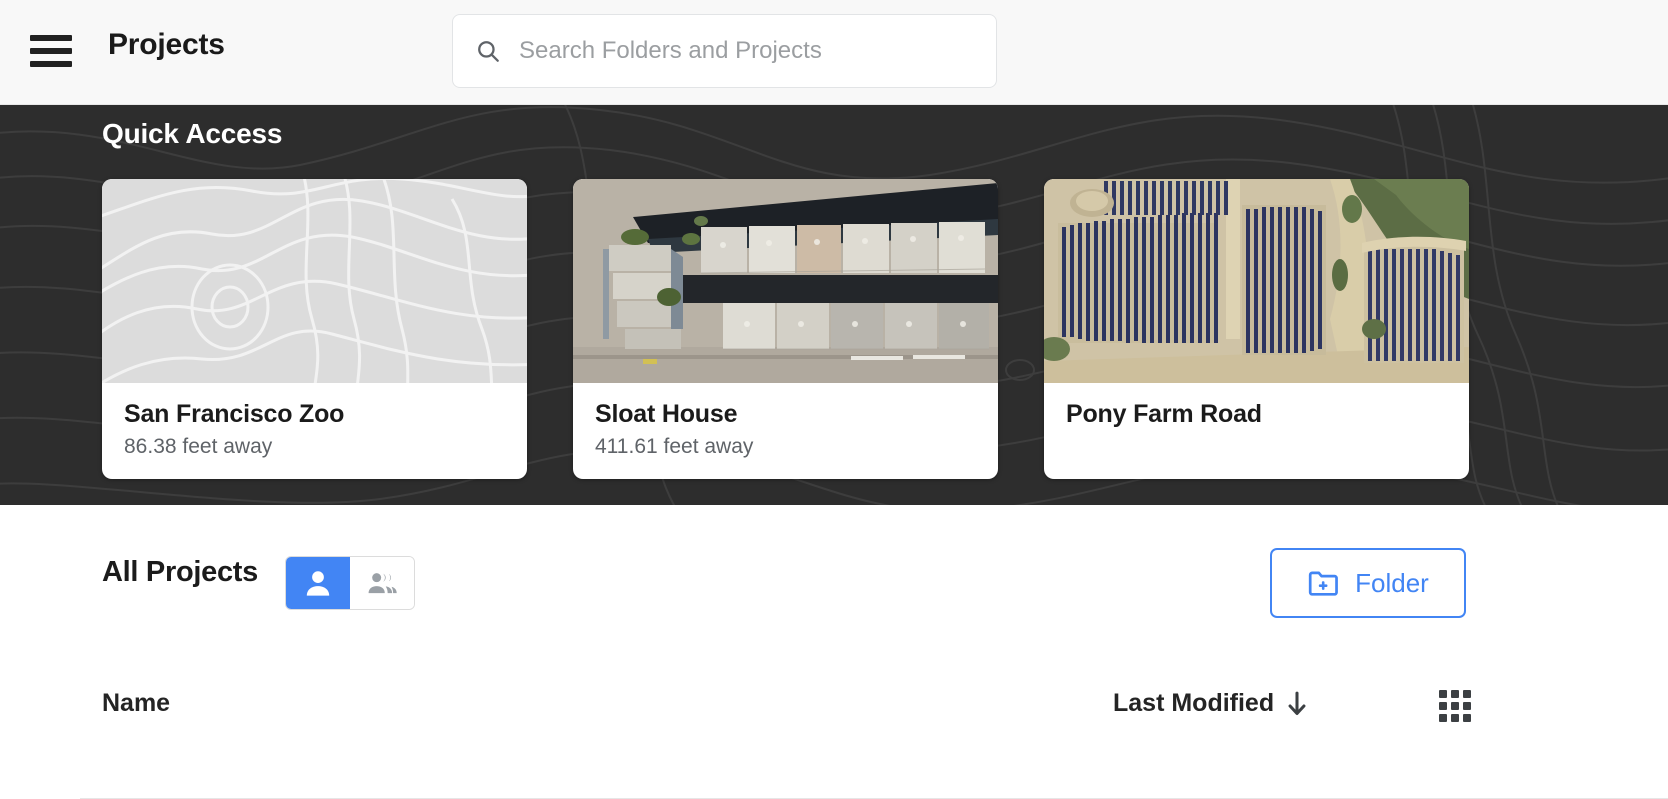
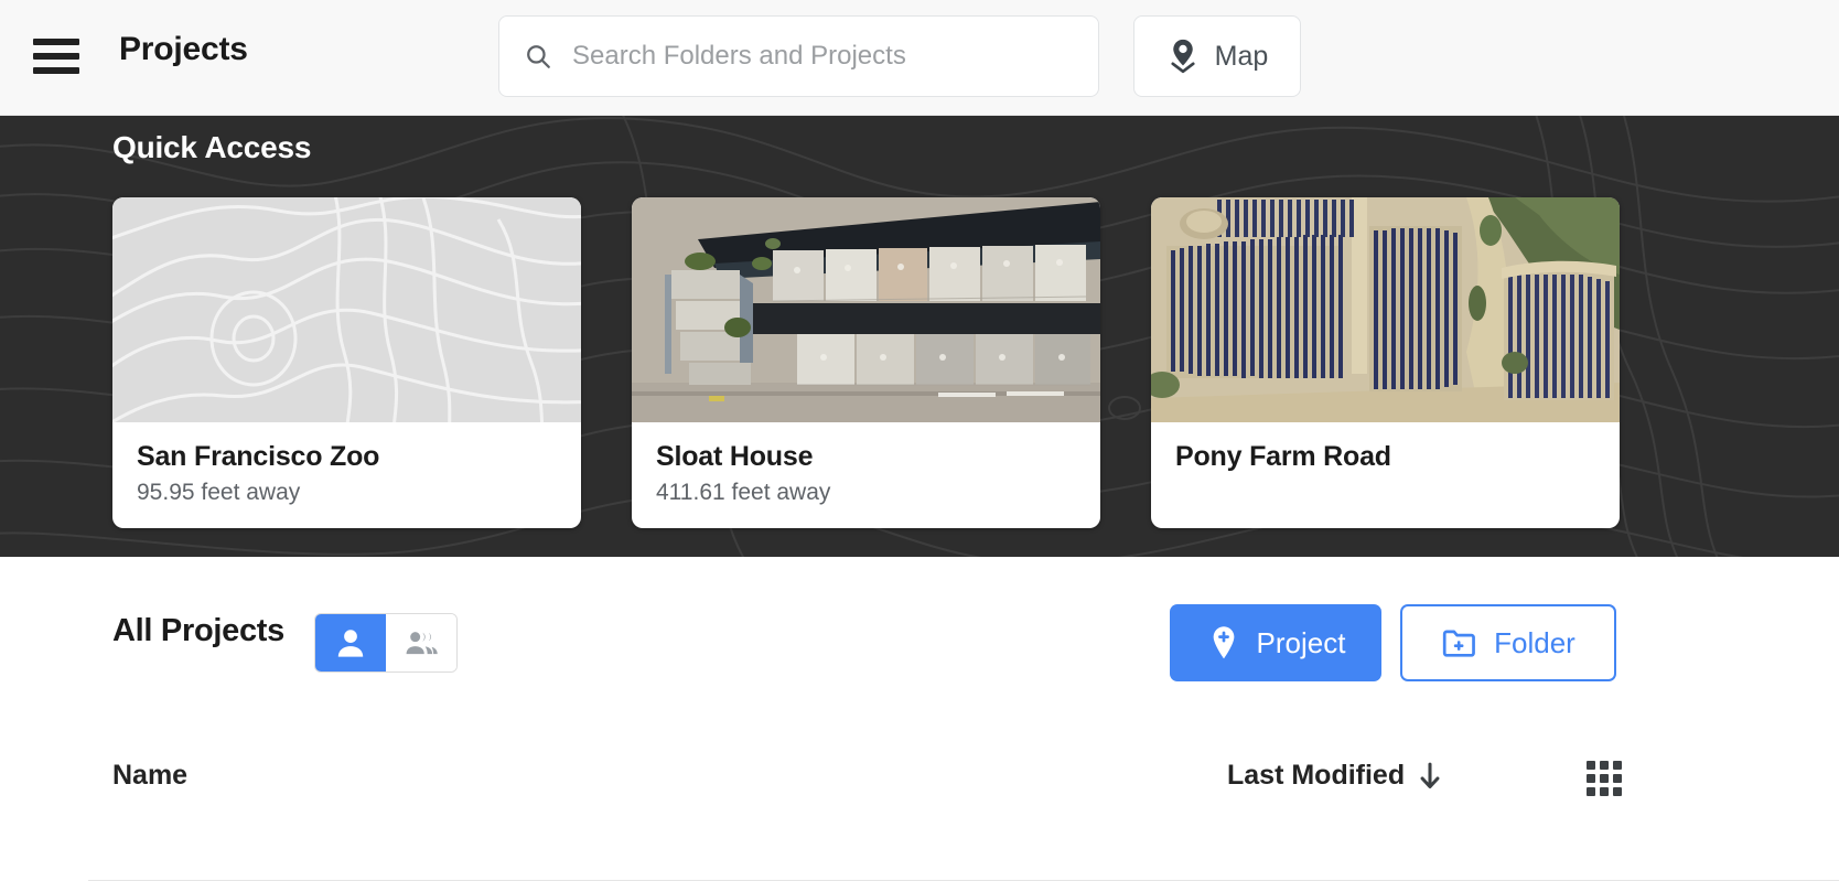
  Projects
  Search Folders and Projects
+ Map
  Quick Access
  San Francisco Zoo
- 86.38 feet away
+ 95.95 feet away
  Sloat House
  411.61 feet away
  Pony Farm Road
  All Projects
+ Project
  Folder
  Name
  Last Modified
